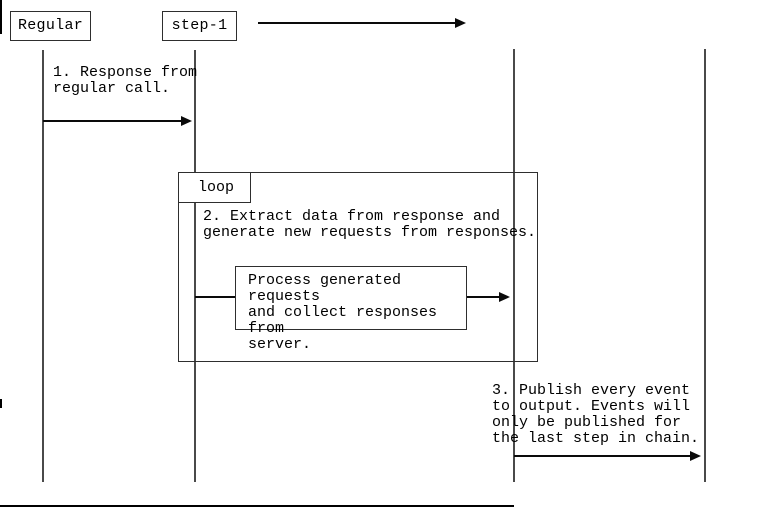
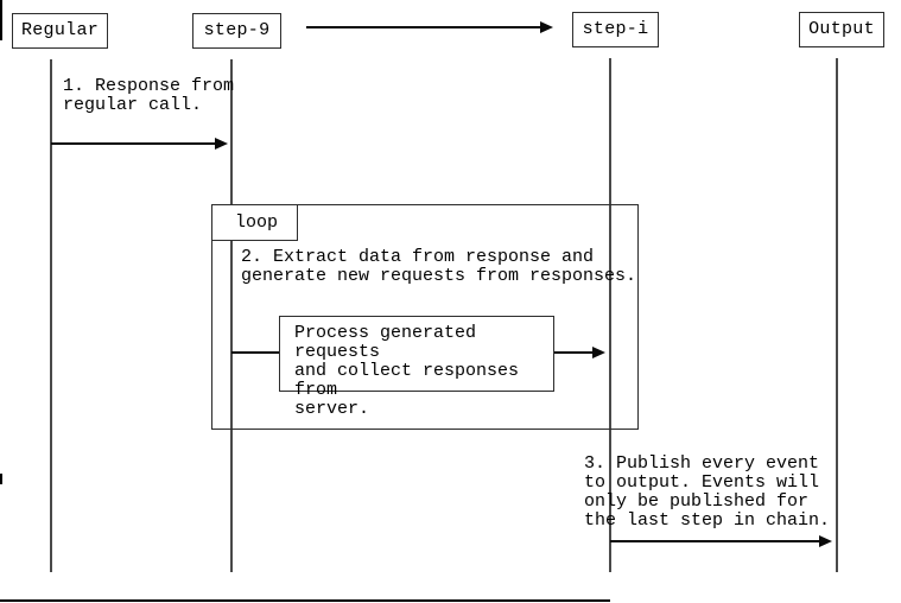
  Regular
- step-1
+ step-9
+ step-i
+ Output
  1. Response from
  regular call.
  loop
  2. Extract data from response and
  generate new requests from responses.
  Process generated requests
  and collect responses from
  server.
  3. Publish every event
  to output. Events will
  only be published for
  the last step in chain.
